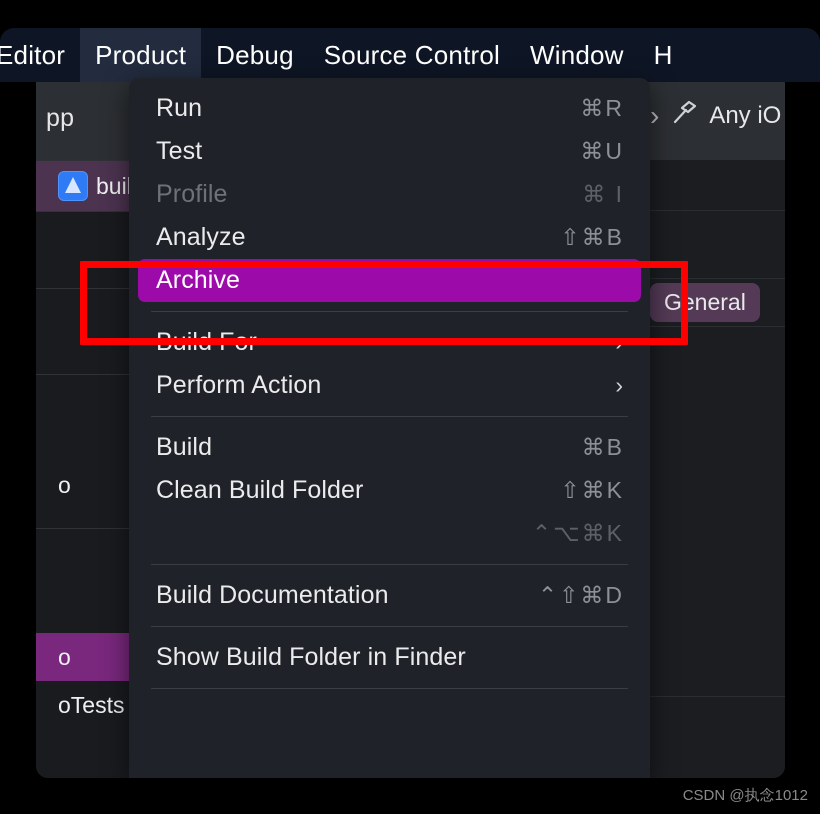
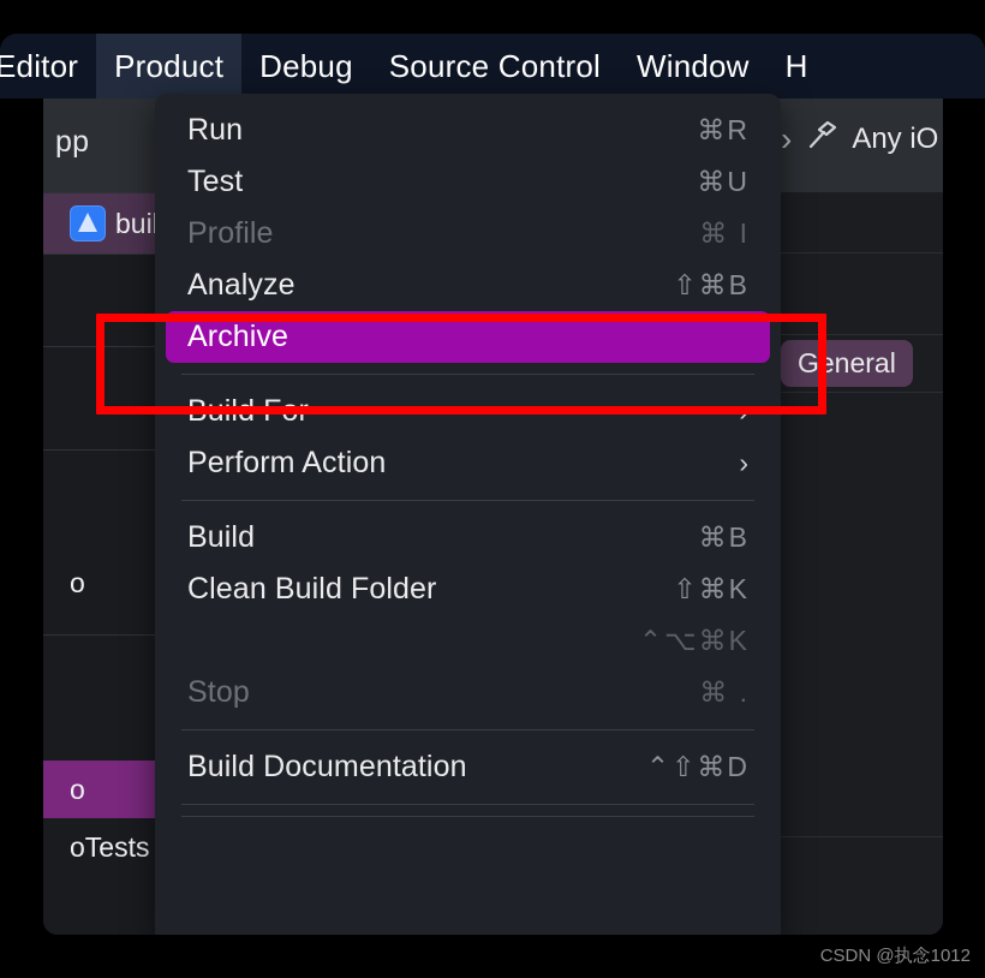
  pp
  ›
  Any iO
  o
  o
  oTests
  General
  Editor
  Product
  Debug
  Source Control
  Window
  H
  Run
  ⌘R
  Test
  ⌘U
  Profile
  ⌘ I
  Analyze
  ⇧⌘B
  Archive
  Build For
  ›
  Perform Action
  ›
  Build
  ⌘B
  Clean Build Folder
  ⇧⌘K
  ⌃⌥⌘K
+ Stop
+ ⌘ .
  Build Documentation
  ⌃⇧⌘D
- Show Build Folder in Finder
  CSDN @执念1012
